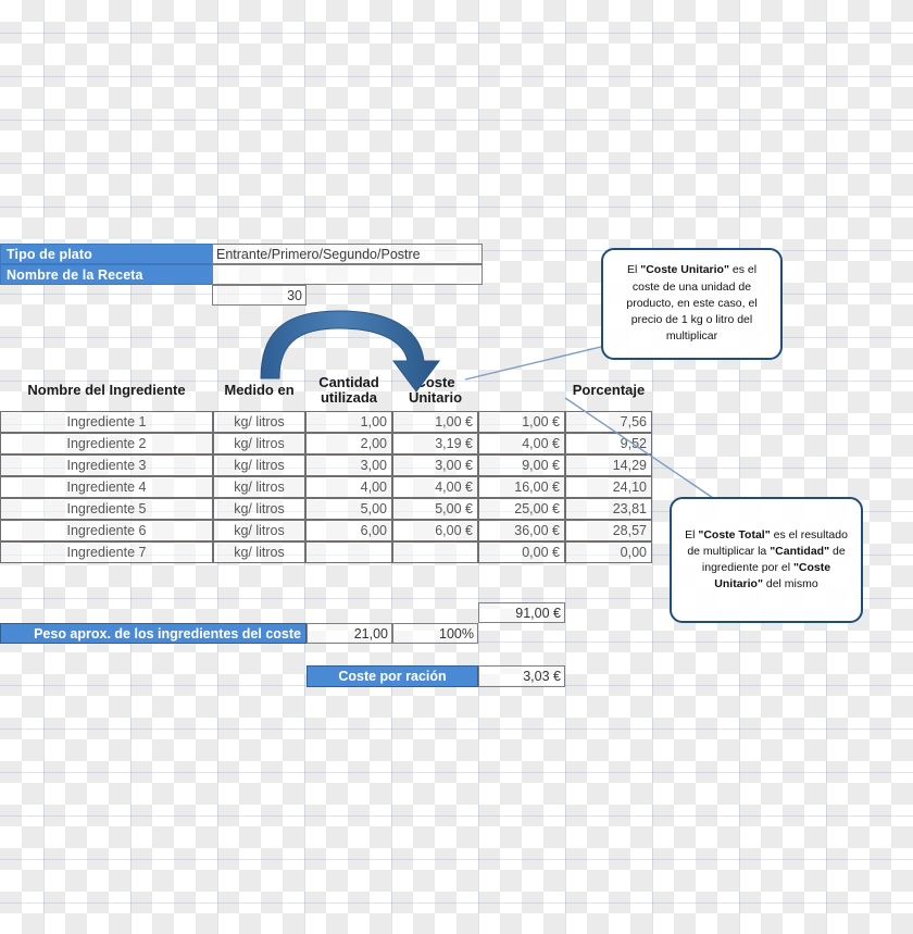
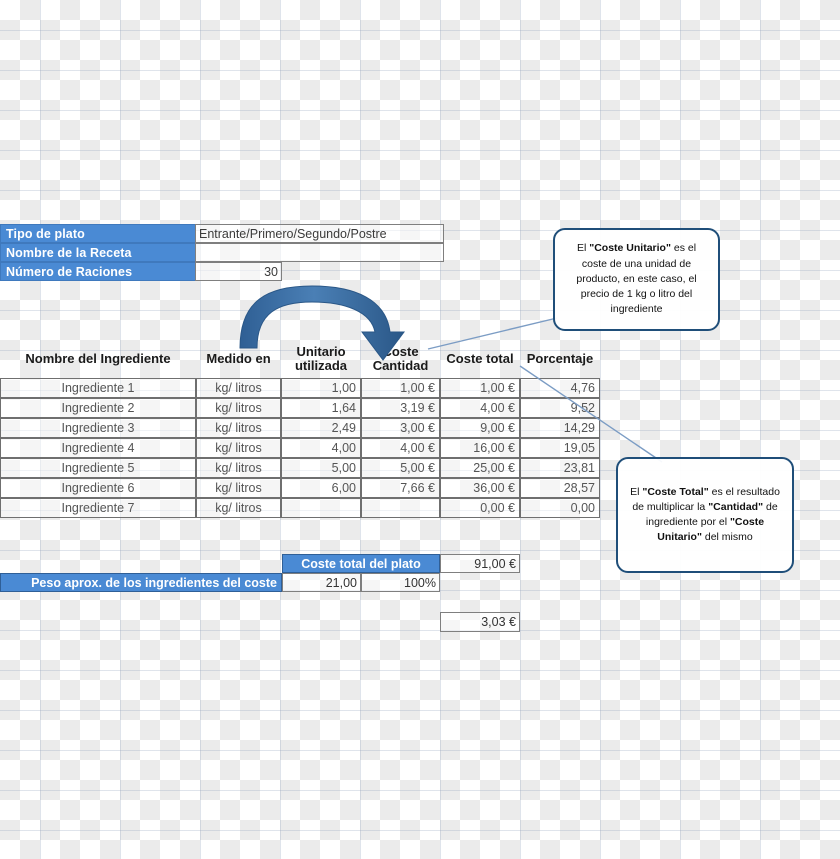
  Tipo de plato
  Entrante/Primero/Segundo/Postre
  Nombre de la Receta
+ Número de Raciones
  30
  Nombre del Ingrediente
  Medido en
- Cantidad
+ Unitario
  utilizada
  oste
- Unitario
+ Cantidad
+ Coste total
  Porcentaje
  Ingrediente 1
  kg/ litros
  1,00
  1,00 €
  1,00 €
- 7,56
+ 4,76
  Ingrediente 2
  kg/ litros
- 2,00
+ 1,64
  3,19 €
  4,00 €
  9,52
  Ingrediente 3
  kg/ litros
- 3,00
+ 2,49
  3,00 €
  9,00 €
  14,29
  Ingrediente 4
  kg/ litros
  4,00
  4,00 €
  16,00 €
- 24,10
+ 19,05
  Ingrediente 5
  kg/ litros
  5,00
  5,00 €
  25,00 €
  23,81
  Ingrediente 6
  kg/ litros
  6,00
- 6,00 €
+ 7,66 €
  36,00 €
  28,57
  Ingrediente 7
  kg/ litros
  0,00 €
  0,00
+ Coste total del plato
  91,00 €
  Peso aprox. de los ingredientes del coste
  21,00
  100%
- Coste por ración
  3,03 €
- El "Coste Unitario" es el coste de una unidad de producto, en este caso, el precio de 1 kg o litro del multiplicar
+ El "Coste Unitario" es el coste de una unidad de producto, en este caso, el precio de 1 kg o litro del ingrediente
  El "Coste Total" es el resultado de multiplicar la "Cantidad" de ingrediente por el "Coste Unitario" del mismo
